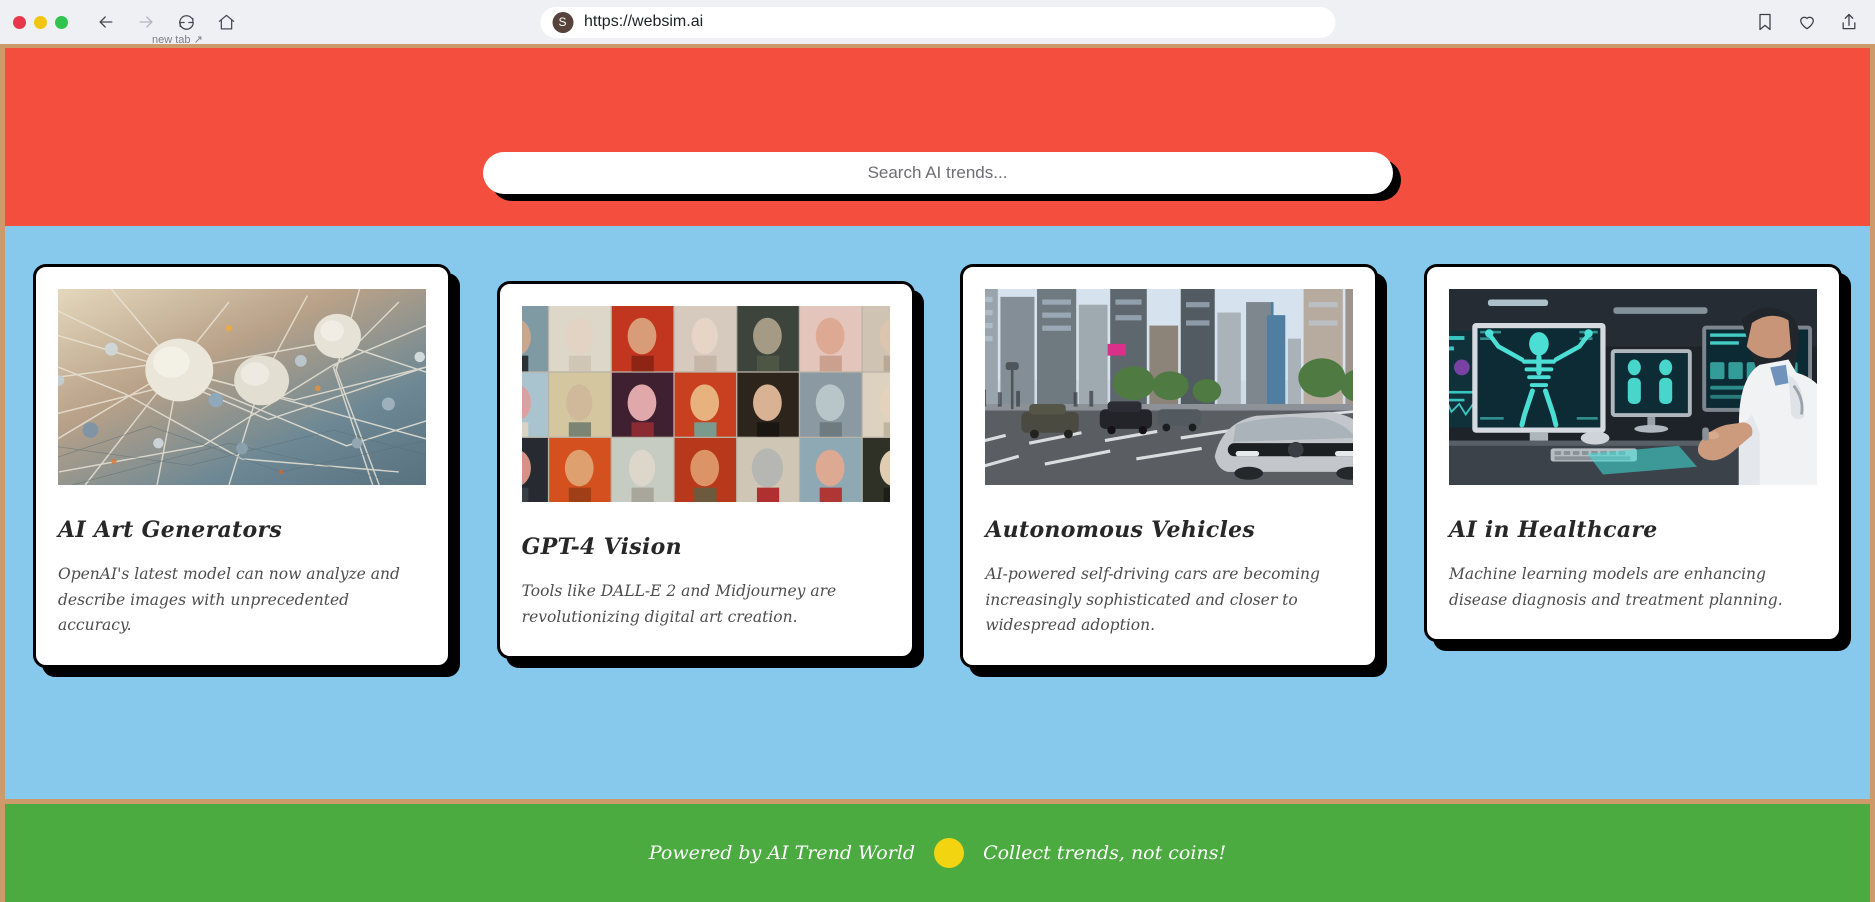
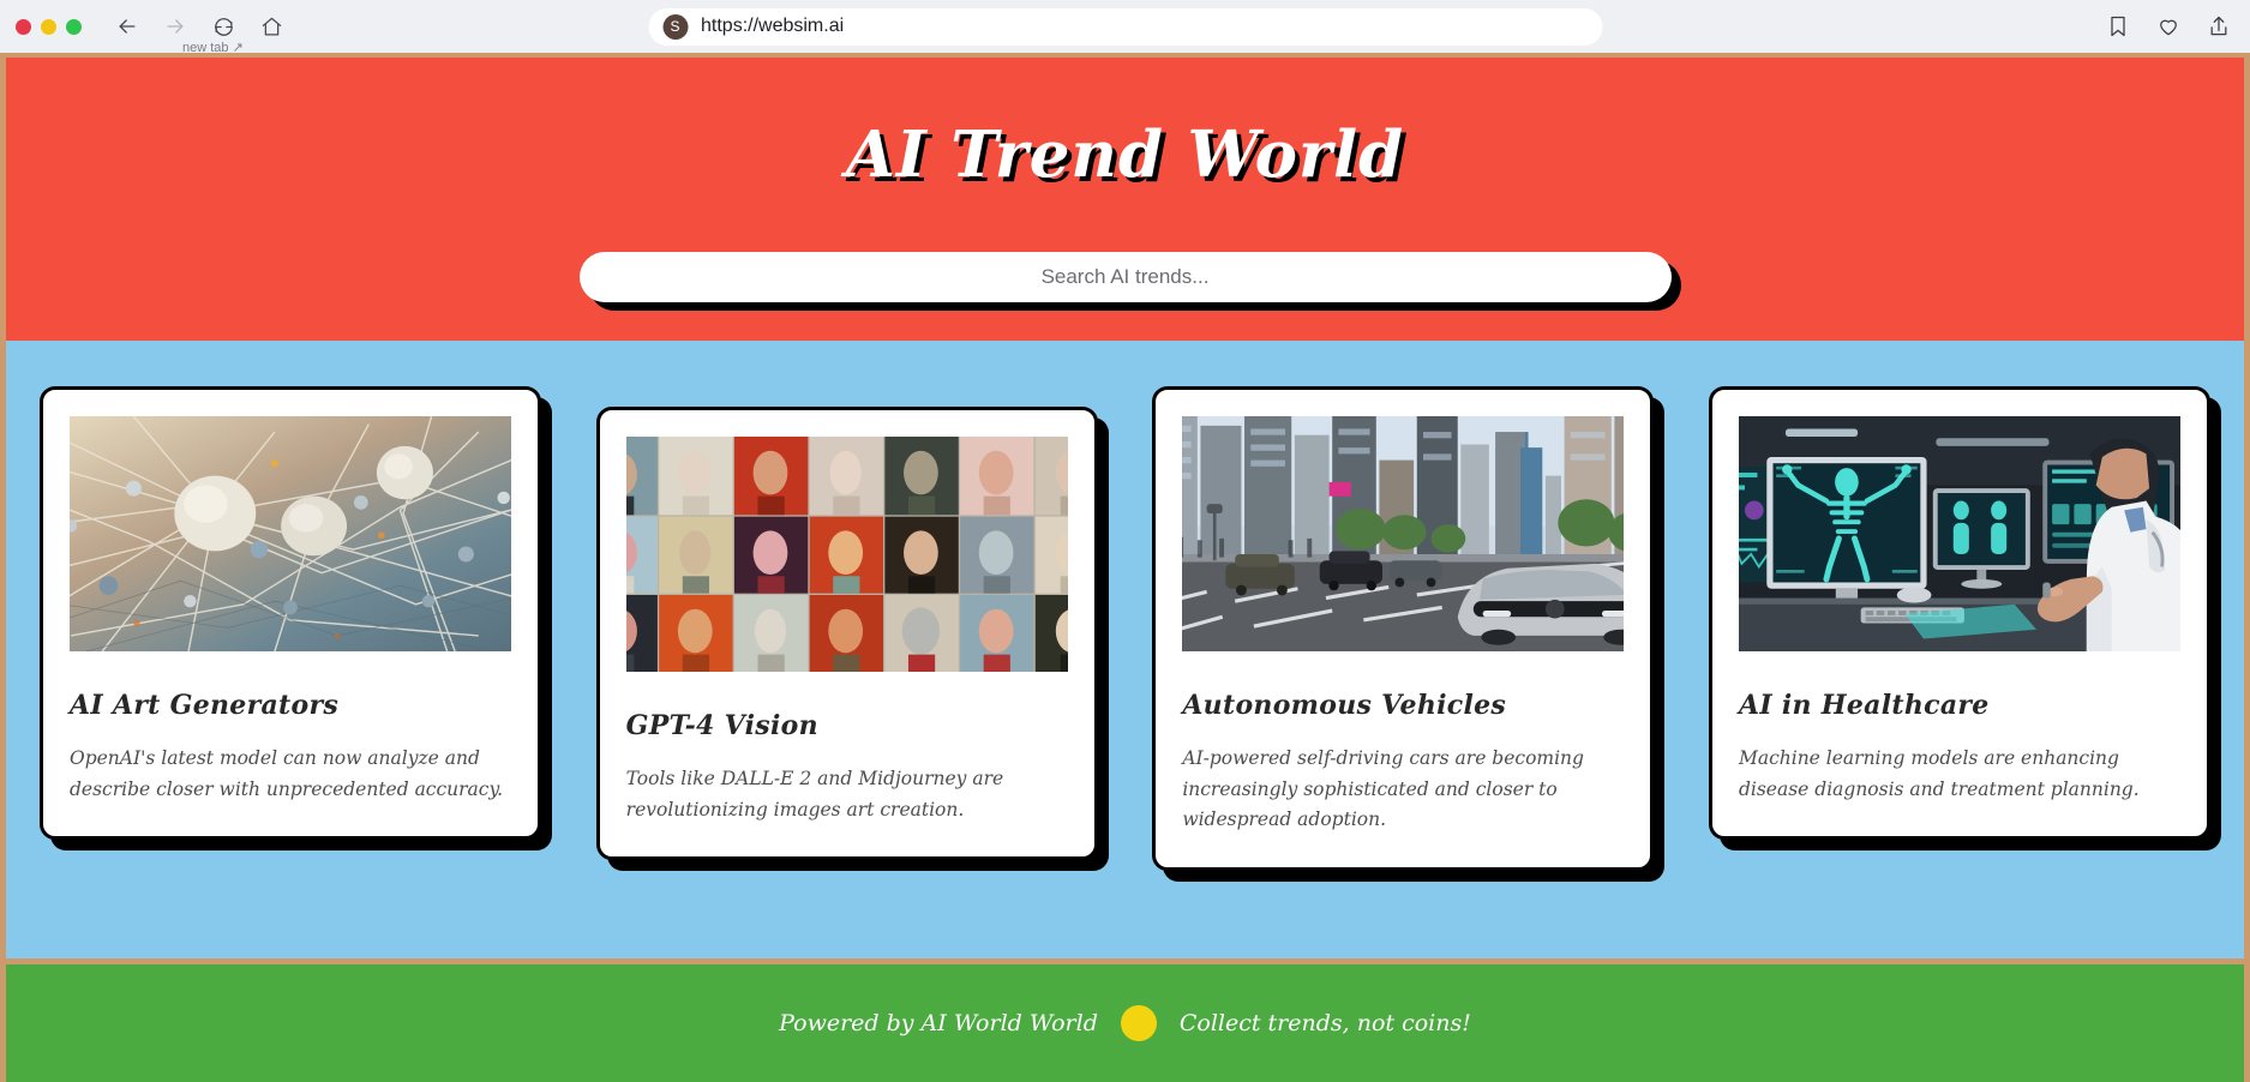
  new tab ↗
  S
  https://websim.ai
+ AI Trend World
  Search AI trends...
  AI Art Generators
- OpenAI's latest model can now analyze and describe images with unprecedented accuracy.
+ OpenAI's latest model can now analyze and describe closer with unprecedented accuracy.
  GPT-4 Vision
- Tools like DALL-E 2 and Midjourney are revolutionizing digital art creation.
+ Tools like DALL-E 2 and Midjourney are revolutionizing images art creation.
  Autonomous Vehicles
  AI-powered self-driving cars are becoming increasingly sophisticated and closer to widespread adoption.
  AI in Healthcare
  Machine learning models are enhancing disease diagnosis and treatment planning.
- Powered by AI Trend World
+ Powered by AI World World
  Collect trends, not coins!
